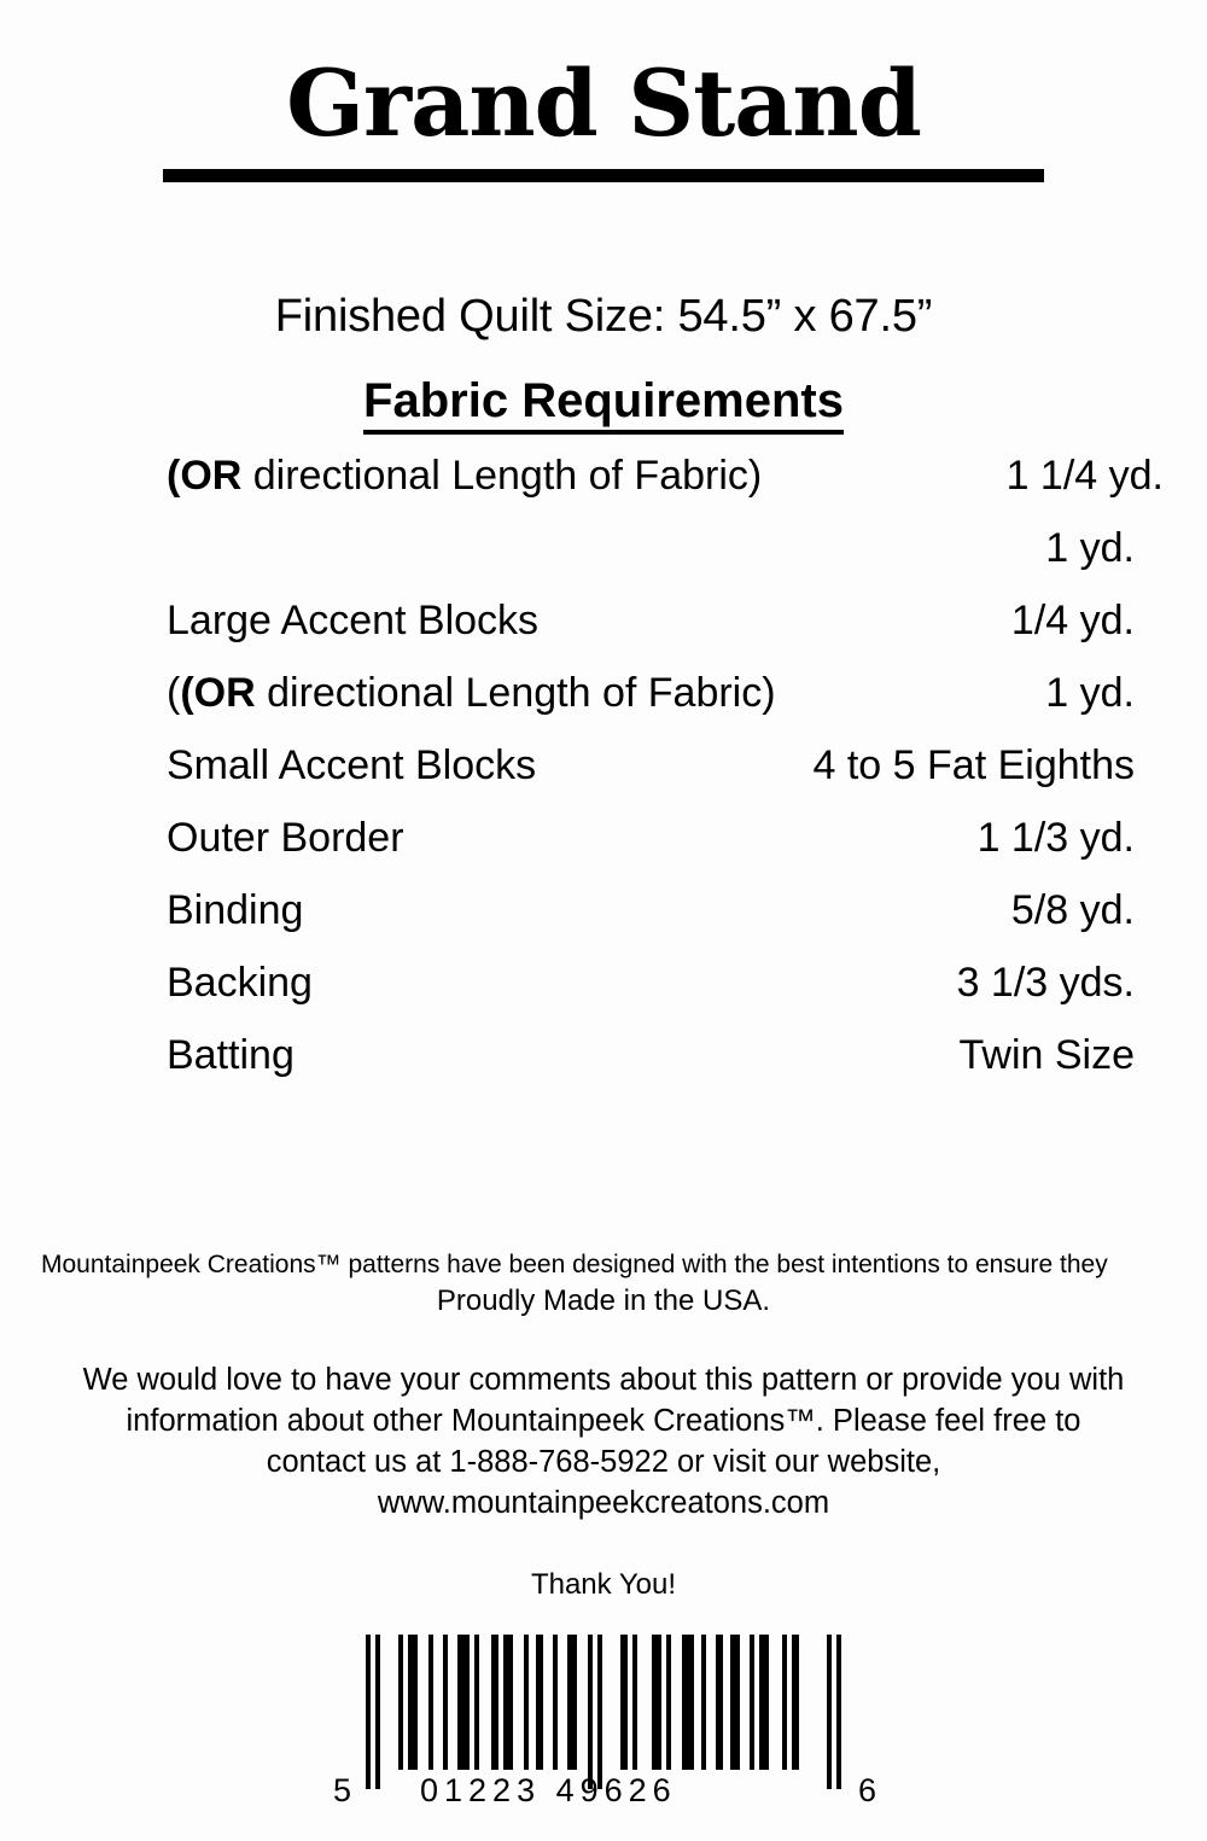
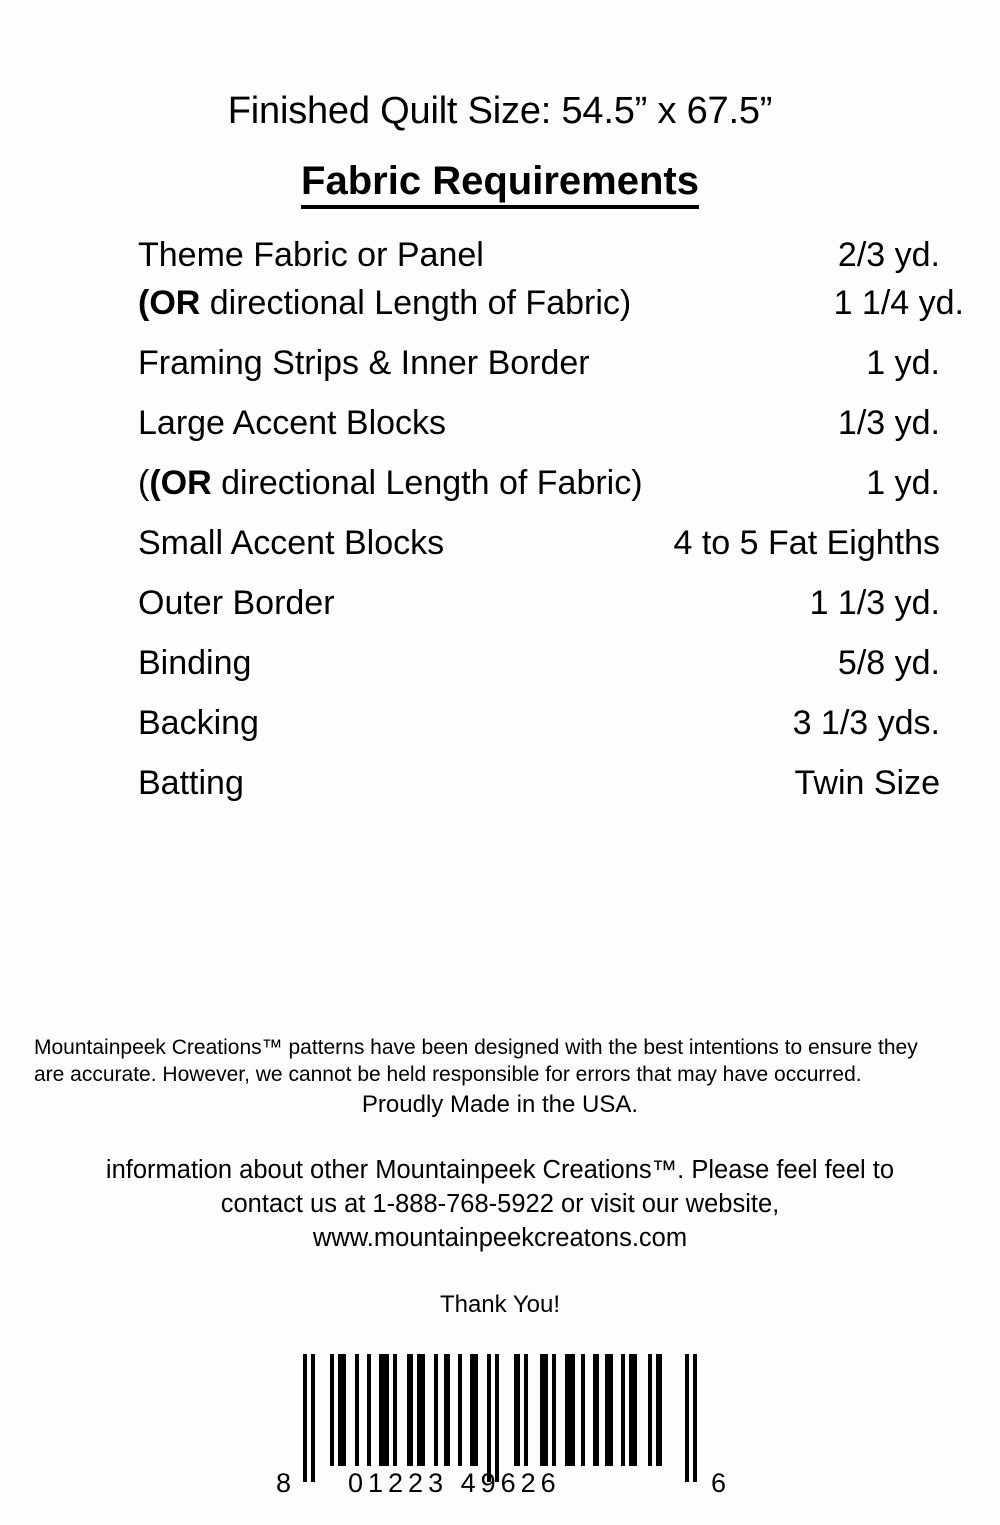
- Grand Stand
  Finished Quilt Size: 54.5” x 67.5”
  Fabric Requirements
+ Theme Fabric or Panel
+ 2/3 yd.
  (OR directional Length of Fabric)
  1 1/4 yd.
+ Framing Strips & Inner Border
  1 yd.
  Large Accent Blocks
- 1/4 yd.
+ 1/3 yd.
  ((OR directional Length of Fabric)
  1 yd.
  Small Accent Blocks
  4 to 5 Fat Eighths
  Outer Border
  1 1/3 yd.
  Binding
  5/8 yd.
  Backing
  3 1/3 yds.
  Batting
  Twin Size
  Mountainpeek Creations™ patterns have been designed with the best intentions to ensure they
+ are accurate. However, we cannot be held responsible for errors that may have occurred.
  Proudly Made in the USA.
- We would love to have your comments about this pattern or provide you with
- information about other Mountainpeek Creations™. Please feel free to
+ information about other Mountainpeek Creations™. Please feel feel to
  contact us at 1-888-768-5922 or visit our website,
  www.mountainpeekcreatons.com
  Thank You!
- 5
+ 8
  01223 49626
  6
